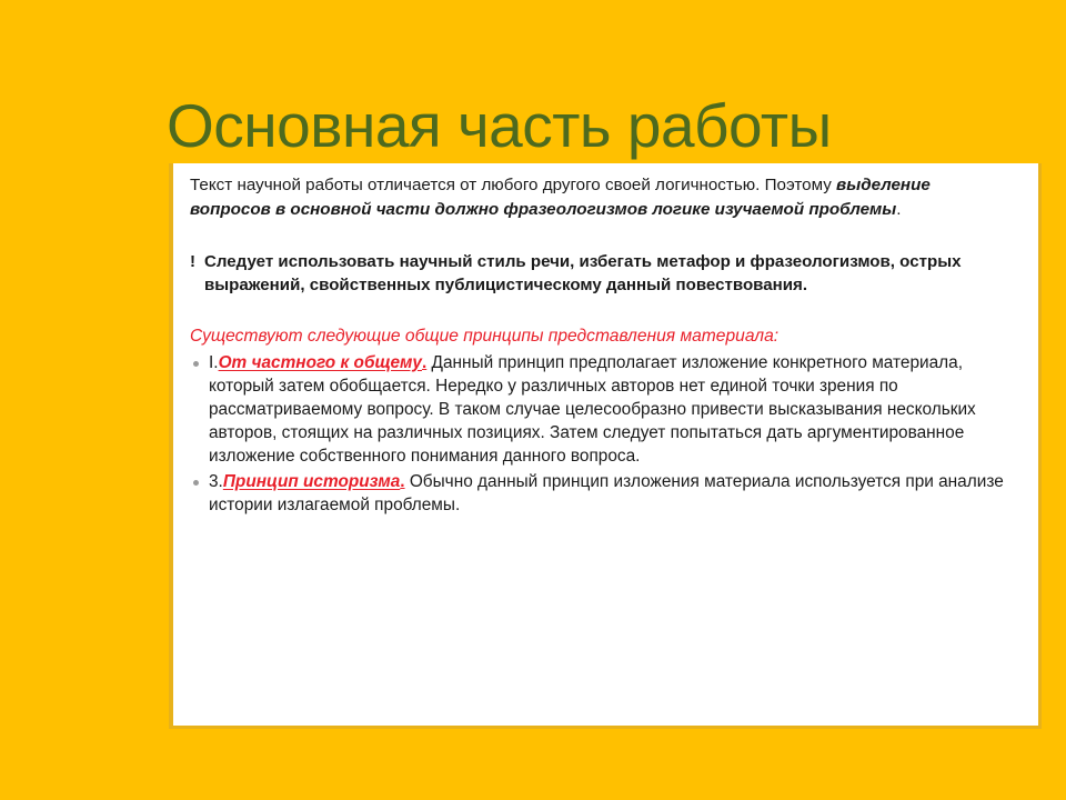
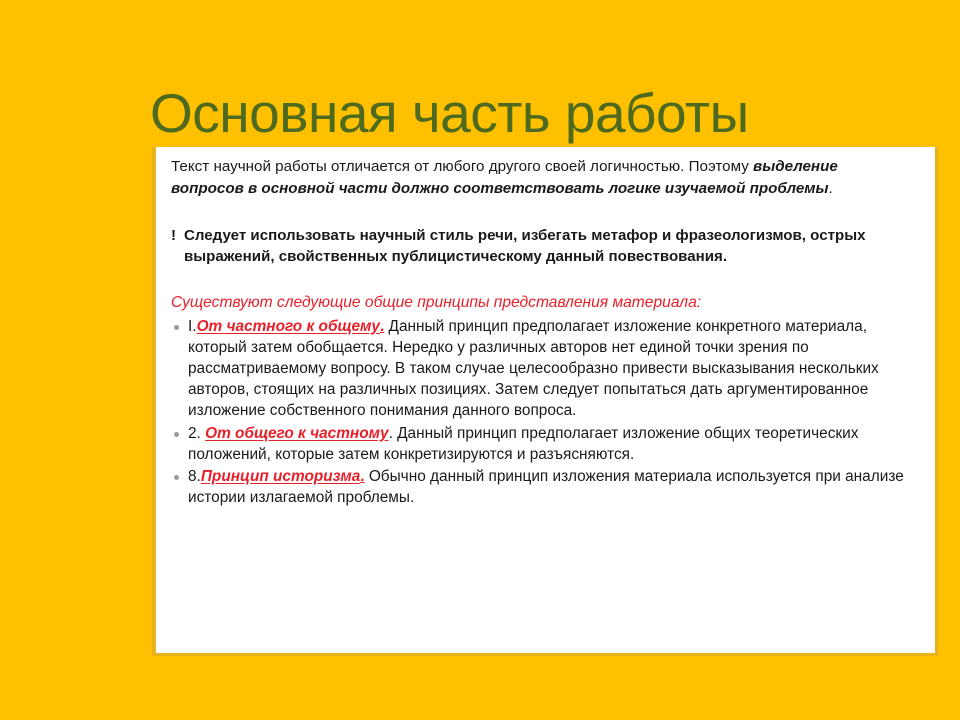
  Основная часть работы
- Текст научной работы отличается от любого другого своей логичностью. Поэтому выделение вопросов в основной части должно фразеологизмов логике изучаемой проблемы.
+ Текст научной работы отличается от любого другого своей логичностью. Поэтому выделение вопросов в основной части должно соответствовать логике изучаемой проблемы.
  !
  Следует использовать научный стиль речи, избегать метафор и фразеологизмов, острых выражений, свойственных публицистическому данный повествования.
  Существуют следующие общие принципы представления материала:
  I.От частного к общему. Данный принцип предполагает изложение конкретного материала, который затем обобщается. Нередко у различных авторов нет единой точки зрения по рассматриваемому вопросу. В таком случае целесообразно привести высказывания нескольких авторов, стоящих на различных позициях. Затем следует попытаться дать аргументированное изложение собственного понимания данного вопроса.
+ 2. От общего к частному. Данный принцип предполагает изложение общих теоретических положений, которые затем конкретизируются и разъясняются.
- 3.Принцип историзма. Обычно данный принцип изложения материала используется при анализе истории излагаемой проблемы.
+ 8.Принцип историзма. Обычно данный принцип изложения материала используется при анализе истории излагаемой проблемы.
